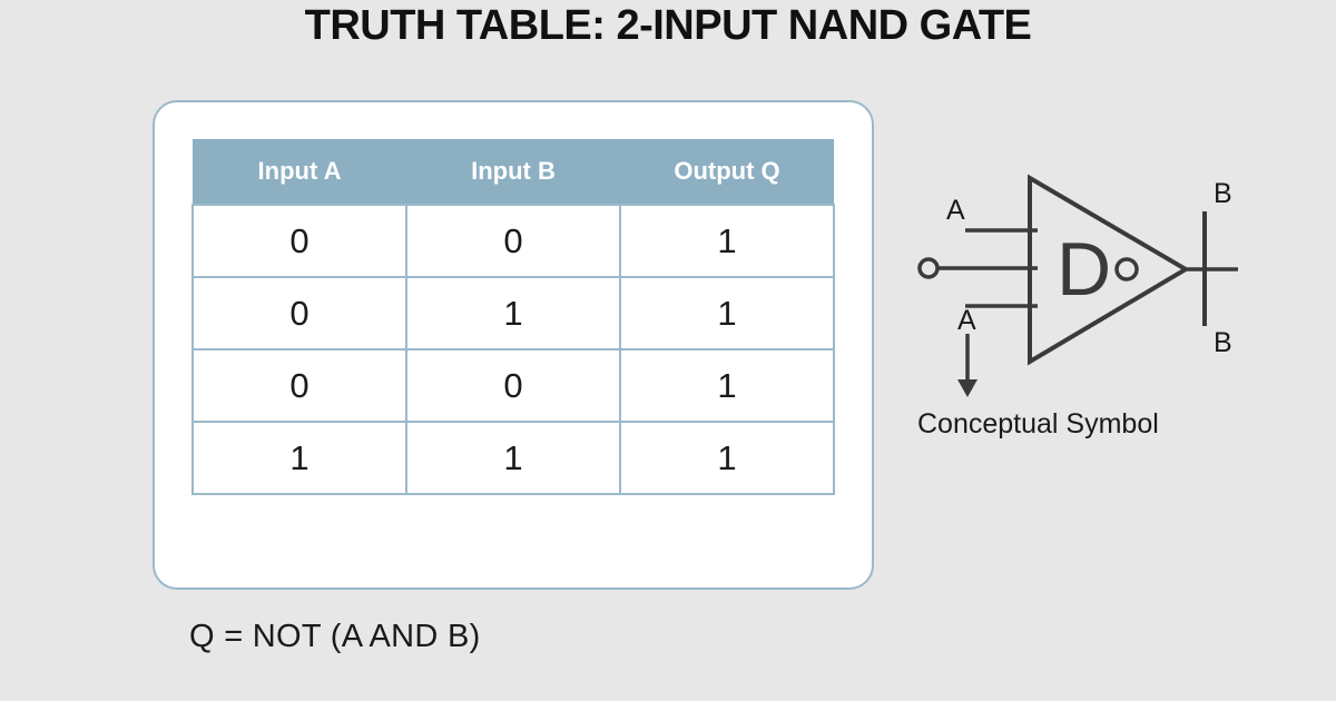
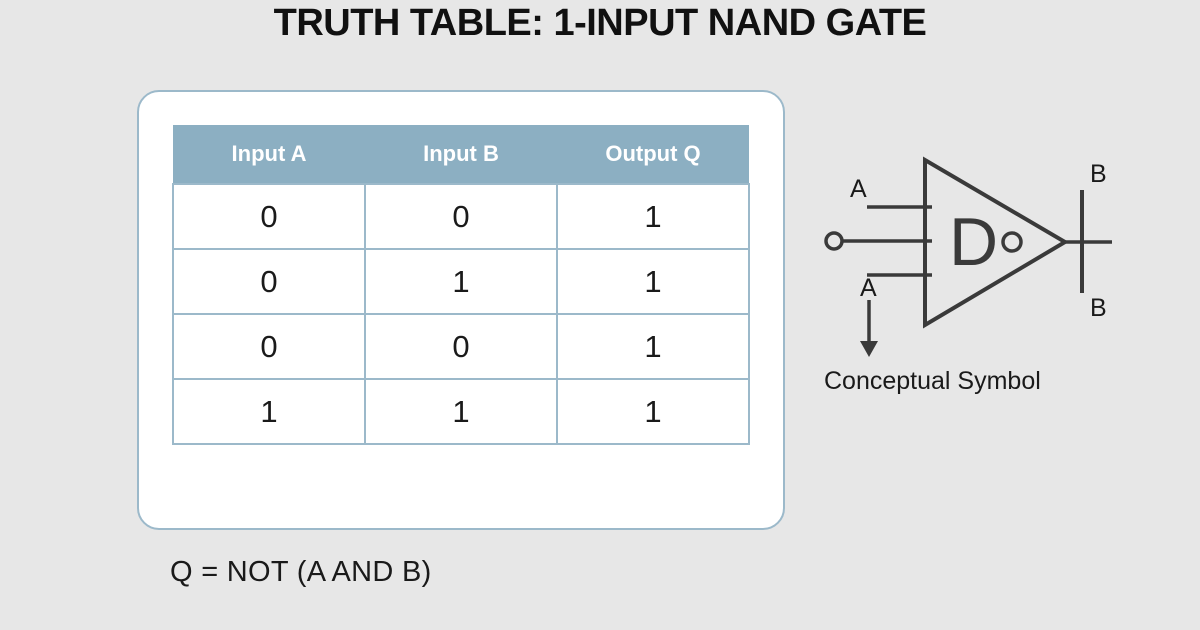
- TRUTH TABLE: 2-INPUT NAND GATE
+ TRUTH TABLE: 1-INPUT NAND GATE
  Input A	Input B	Output Q
  0	0	1
  0	1	1
  0	0	1
  1	1	1
  Q = NOT (A AND B)
  D
  A
  A
  B
  B
  Conceptual Symbol
